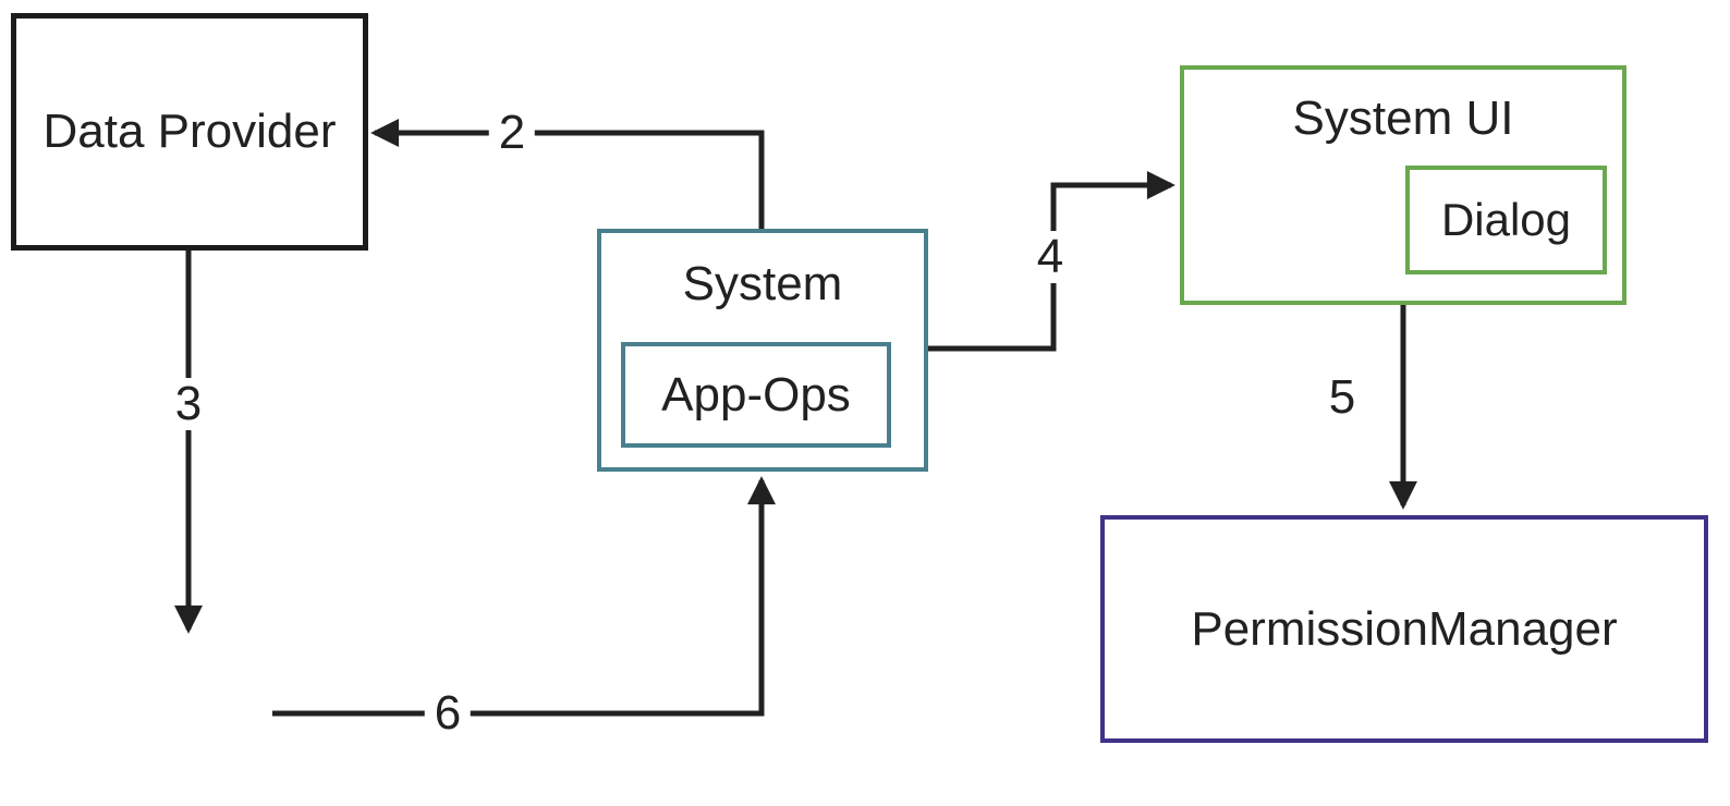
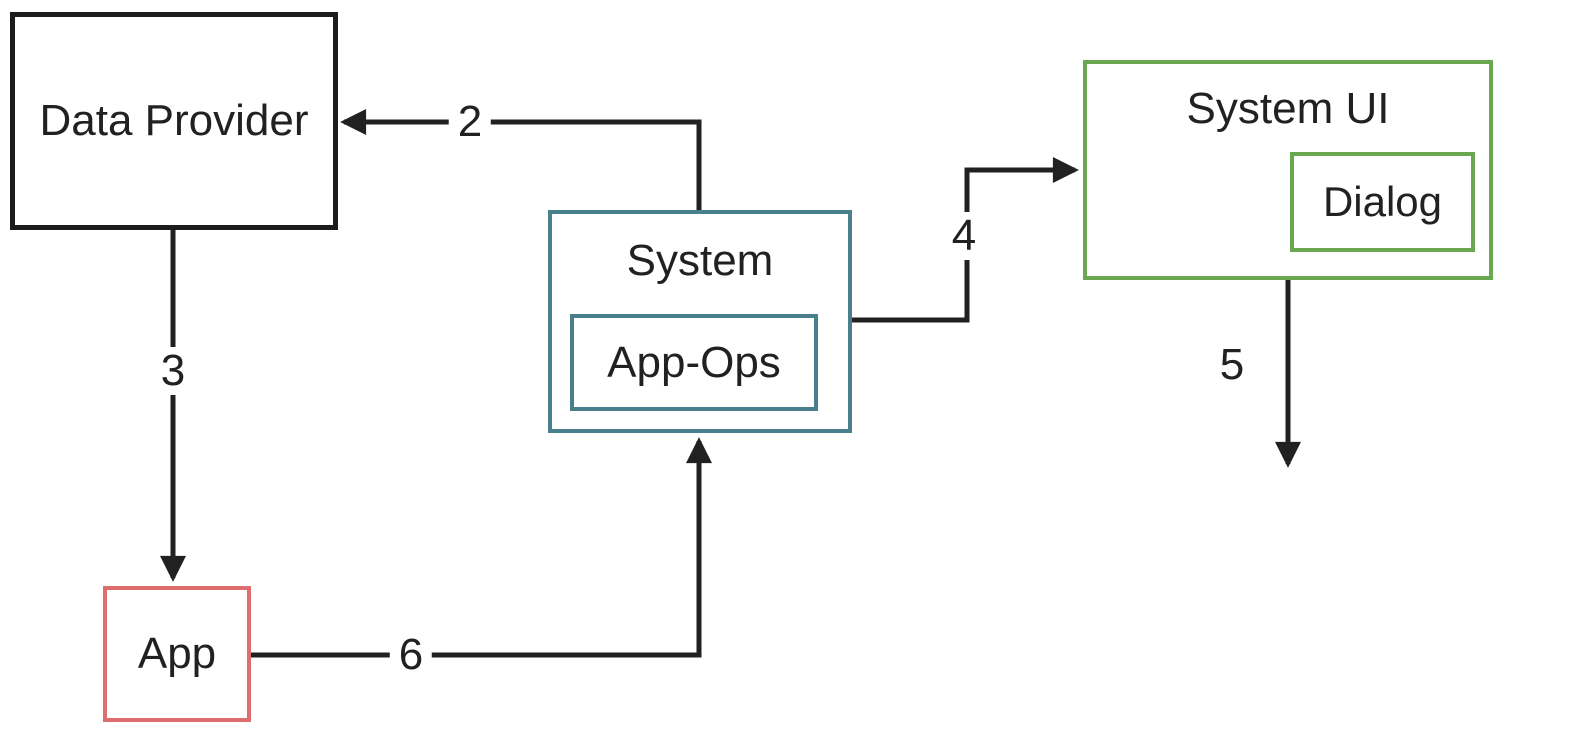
  Data Provider
+ App
  System
  App-Ops
  System UI
  Dialog
- PermissionManager
  6
  2
  3
  4
  5
